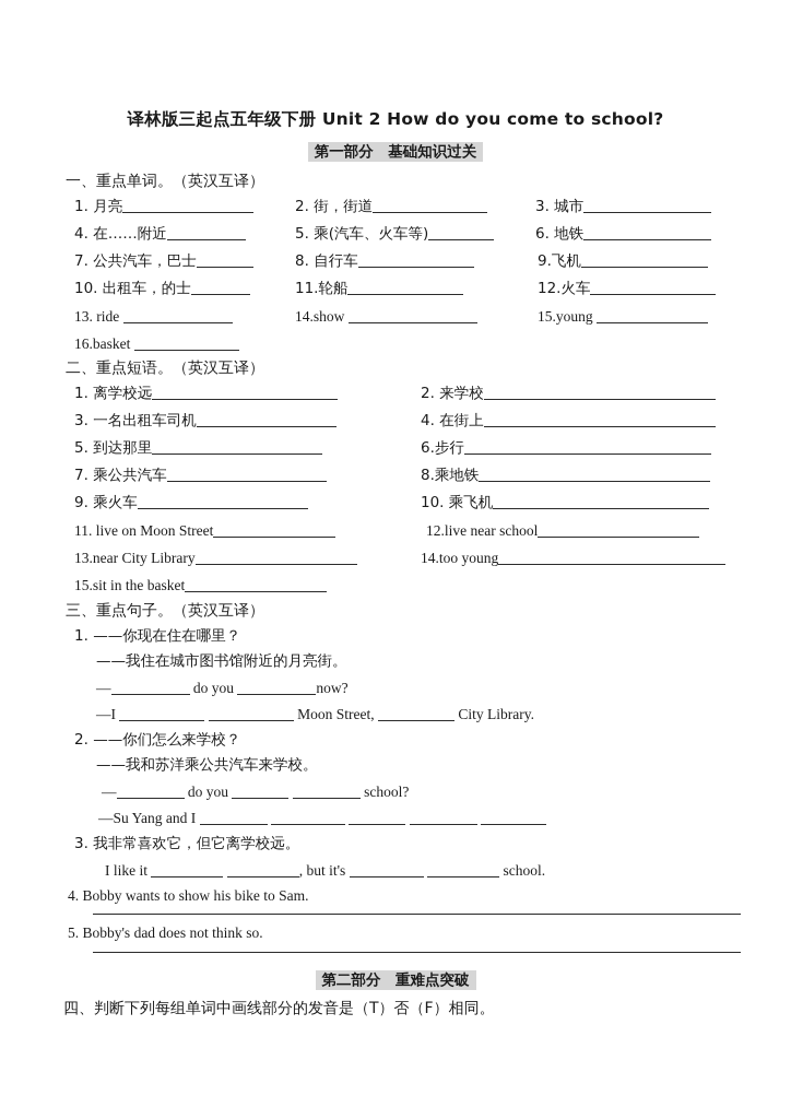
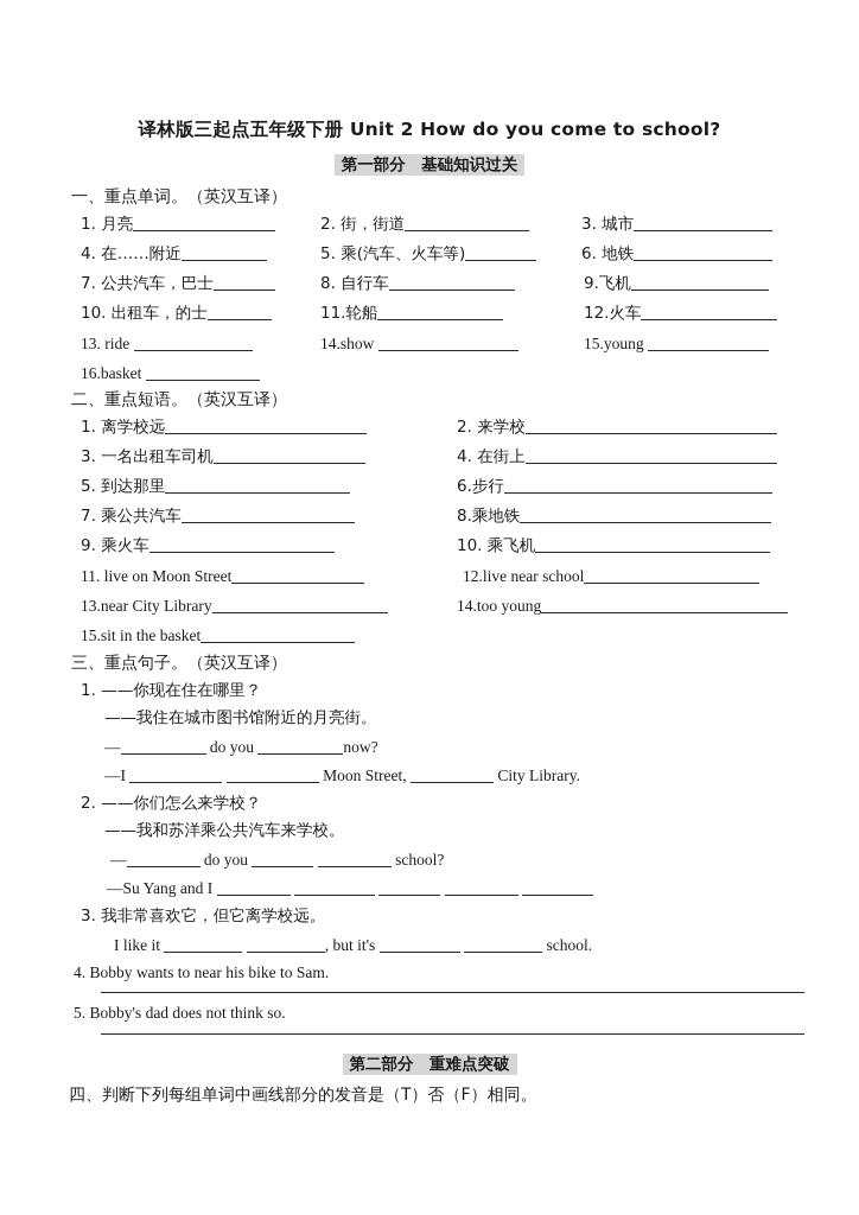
  译林版三起点五年级下册 Unit 2 How do you come to school?
  第一部分 基础知识过关
  一、重点单词。（英汉互译）
  1. 月亮
  2. 街，街道
  3. 城市
  4. 在……附近
  5. 乘(汽车、火车等)
  6. 地铁
  7. 公共汽车，巴士
  8. 自行车
  9.飞机
  10. 出租车，的士
  11.轮船
  12.火车
  13. ride
  14.show
  15.young
  16.basket
  二、重点短语。（英汉互译）
  1. 离学校远
  2. 来学校
  3. 一名出租车司机
  4. 在街上
  5. 到达那里
  6.步行
  7. 乘公共汽车
  8.乘地铁
  9. 乘火车
  10. 乘飞机
  11. live on Moon Street
  12.live near school
  13.near City Library
  14.too young
  15.sit in the basket
  三、重点句子。（英汉互译）
  1. ——你现在住在哪里？
  ——我住在城市图书馆附近的月亮街。
  — do you now?
  —I Moon Street, City Library.
  2. ——你们怎么来学校？
  ——我和苏洋乘公共汽车来学校。
  — do you school?
  —Su Yang and I
  3. 我非常喜欢它，但它离学校远。
  I like it , but it's school.
- 4. Bobby wants to show his bike to Sam.
+ 4. Bobby wants to near his bike to Sam.
  5. Bobby's dad does not think so.
  第二部分 重难点突破
  四、判断下列每组单词中画线部分的发音是（T）否（F）相同。
